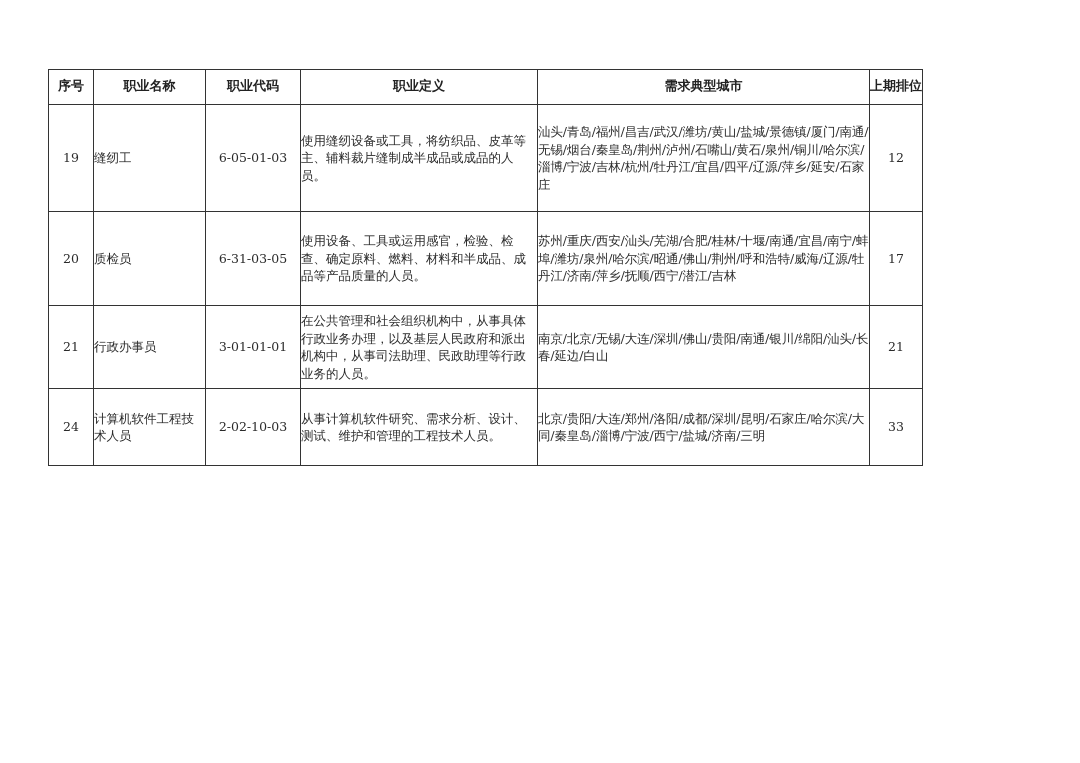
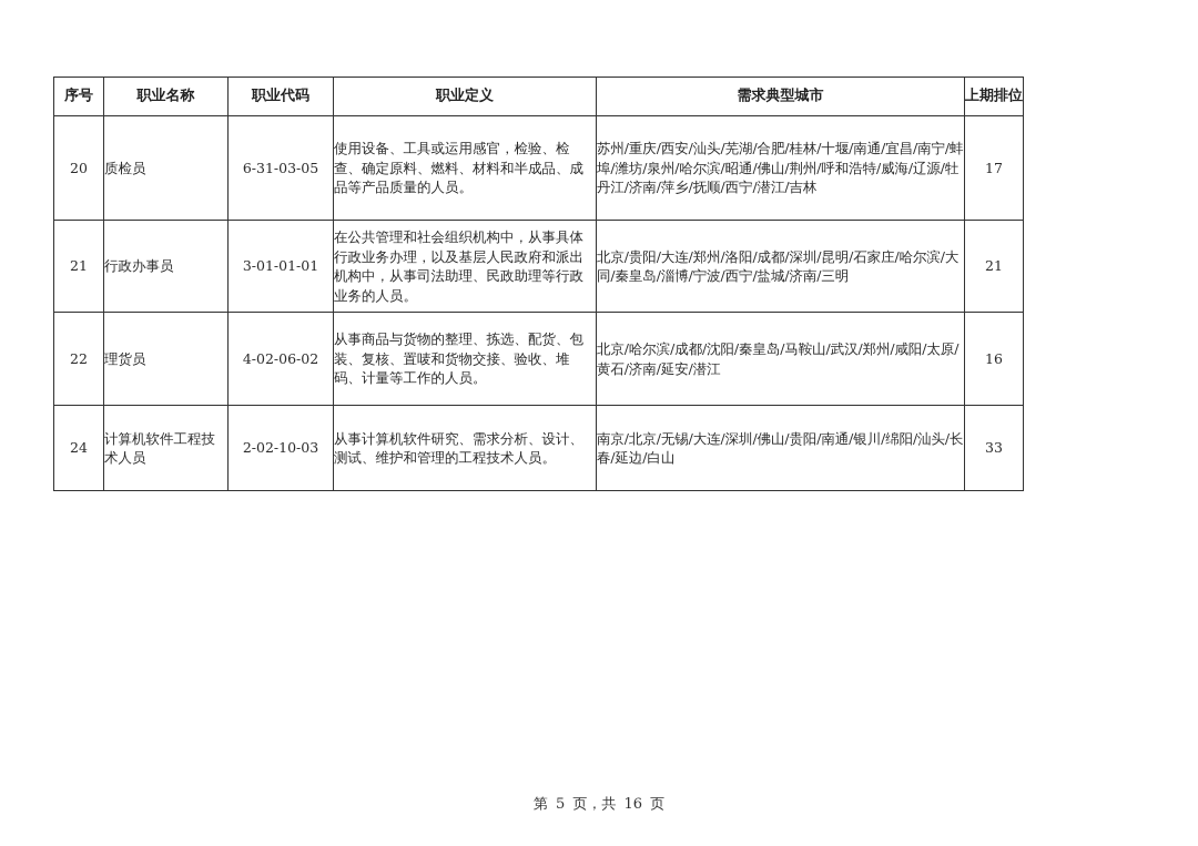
  序号	职业名称	职业代码	职业定义	需求典型城市	上期排位
- 19	缝纫工	6-05-01-03	使用缝纫设备或工具，将纺织品、皮革等主、辅料裁片缝制成半成品或成品的人员。	汕头/青岛/福州/昌吉/武汉/潍坊/黄山/盐城/景德镇/厦门/南通/无锡/烟台/秦皇岛/荆州/泸州/石嘴山/黄石/泉州/铜川/哈尔滨/淄博/宁波/吉林/杭州/牡丹江/宜昌/四平/辽源/萍乡/延安/石家庄	12
  20	质检员	6-31-03-05	使用设备、工具或运用感官，检验、检查、确定原料、燃料、材料和半成品、成品等产品质量的人员。	苏州/重庆/西安/汕头/芜湖/合肥/桂林/十堰/南通/宜昌/南宁/蚌埠/潍坊/泉州/哈尔滨/昭通/佛山/荆州/呼和浩特/威海/辽源/牡丹江/济南/萍乡/抚顺/西宁/潜江/吉林	17
- 21	行政办事员	3-01-01-01	在公共管理和社会组织机构中，从事具体行政业务办理，以及基层人民政府和派出机构中，从事司法助理、民政助理等行政业务的人员。	南京/北京/无锡/大连/深圳/佛山/贵阳/南通/银川/绵阳/汕头/长春/延边/白山	21
+ 21	行政办事员	3-01-01-01	在公共管理和社会组织机构中，从事具体行政业务办理，以及基层人民政府和派出机构中，从事司法助理、民政助理等行政业务的人员。	北京/贵阳/大连/郑州/洛阳/成都/深圳/昆明/石家庄/哈尔滨/大同/秦皇岛/淄博/宁波/西宁/盐城/济南/三明	21
+ 22	理货员	4-02-06-02	从事商品与货物的整理、拣选、配货、包装、复核、置唛和货物交接、验收、堆码、计量等工作的人员。	北京/哈尔滨/成都/沈阳/秦皇岛/马鞍山/武汉/郑州/咸阳/太原/黄石/济南/延安/潜江	16
- 24	计算机软件工程技术人员	2-02-10-03	从事计算机软件研究、需求分析、设计、测试、维护和管理的工程技术人员。	北京/贵阳/大连/郑州/洛阳/成都/深圳/昆明/石家庄/哈尔滨/大同/秦皇岛/淄博/宁波/西宁/盐城/济南/三明	33
+ 24	计算机软件工程技术人员	2-02-10-03	从事计算机软件研究、需求分析、设计、测试、维护和管理的工程技术人员。	南京/北京/无锡/大连/深圳/佛山/贵阳/南通/银川/绵阳/汕头/长春/延边/白山	33
+ 第 5 页，共 16 页
